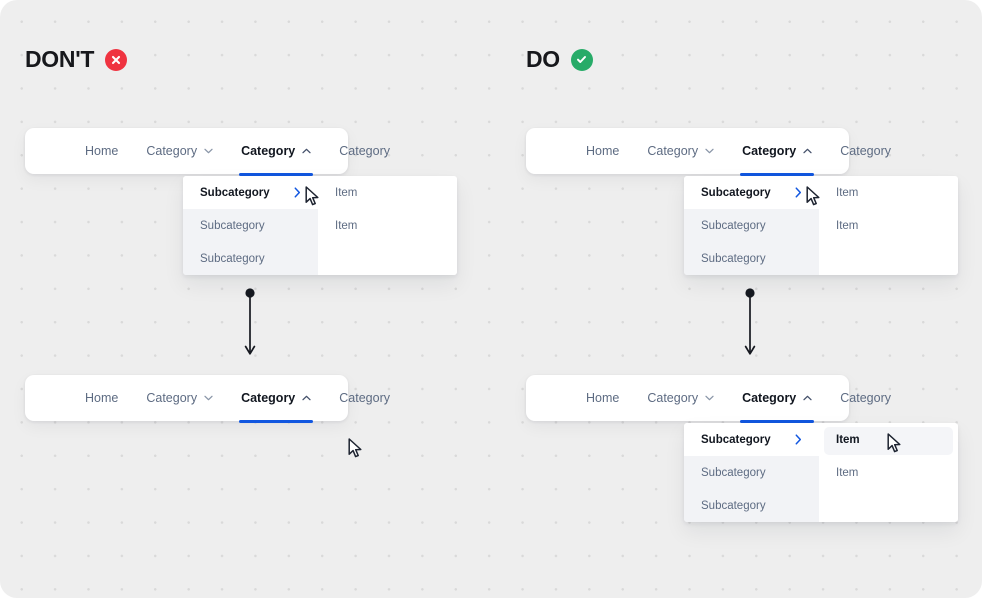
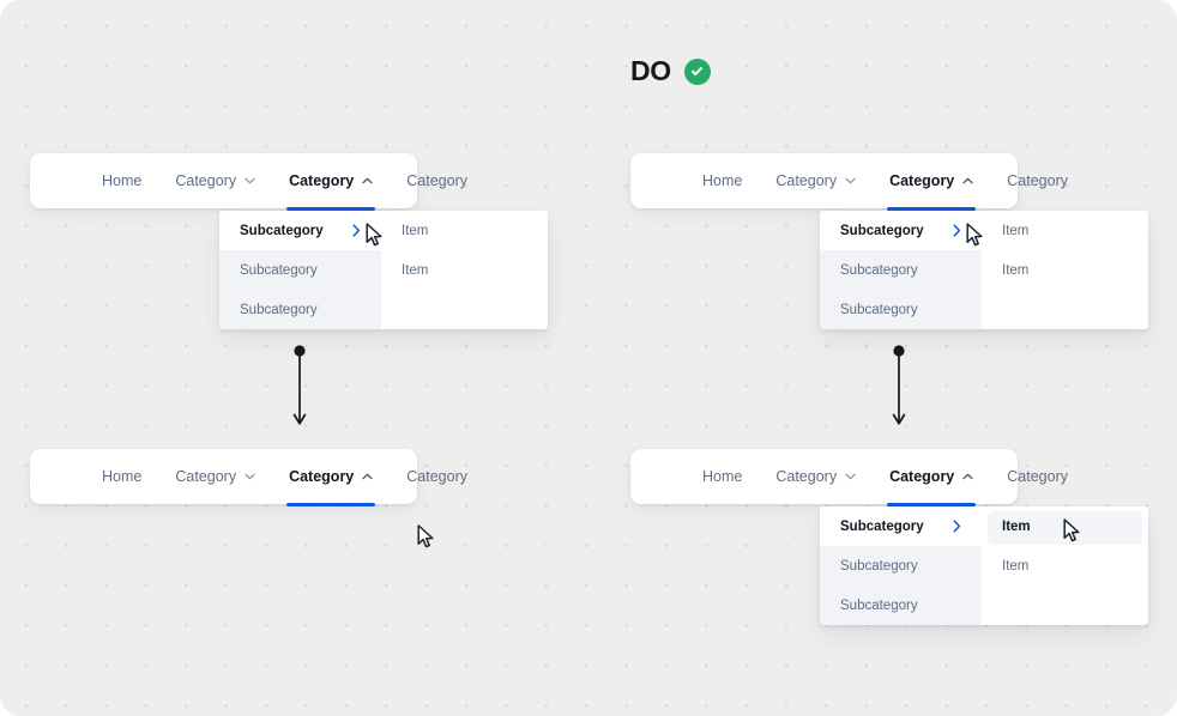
- DON'T
  DO
  Home
  Category
  Category
  Category
  Subcategory
  Subcategory
  Subcategory
  Item
  Item
  Home
  Category
  Category
  Category
  Subcategory
  Subcategory
  Subcategory
  Item
  Item
  Home
  Category
  Category
  Category
  Home
  Category
  Category
  Category
  Subcategory
  Subcategory
  Subcategory
  Item
  Item
